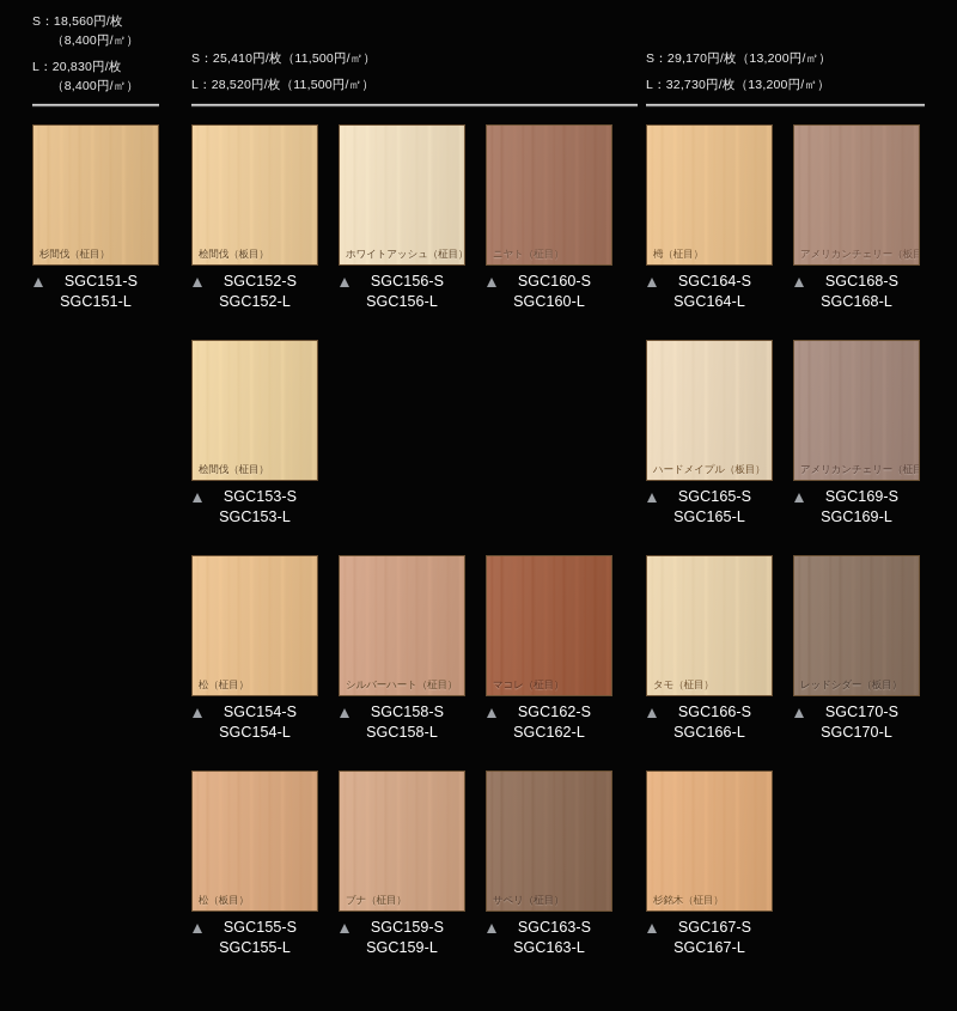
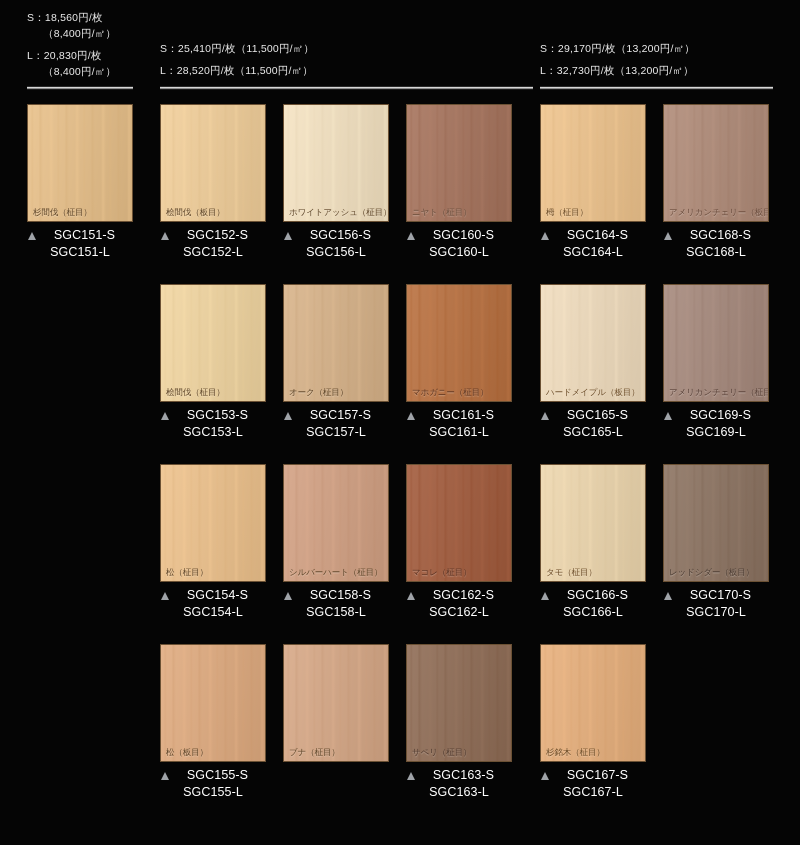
  S：18,560円/枚
  （8,400円/㎡）
  L：20,830円/枚
  （8,400円/㎡）
  S：25,410円/枚（11,500円/㎡）
  L：28,520円/枚（11,500円/㎡）
  S：29,170円/枚（13,200円/㎡）
  L：32,730円/枚（13,200円/㎡）
  杉間伐（柾目）
  SGC151-S
  SGC151-L
  桧間伐（板目）
  SGC152-S
  SGC152-L
  ホワイトアッシュ（柾目）
  SGC156-S
  SGC156-L
  ニヤト（柾目）
  SGC160-S
  SGC160-L
  栂（柾目）
  SGC164-S
  SGC164-L
  アメリカンチェリー（板目
  SGC168-S
  SGC168-L
  桧間伐（柾目）
  SGC153-S
  SGC153-L
+ オーク（柾目）
+ SGC157-S
+ SGC157-L
+ マホガニー（柾目）
+ SGC161-S
+ SGC161-L
  ハードメイプル（板目）
  SGC165-S
  SGC165-L
  アメリカンチェリー（柾目
  SGC169-S
  SGC169-L
  松（柾目）
  SGC154-S
  SGC154-L
  シルバーハート（柾目）
  SGC158-S
  SGC158-L
  マコレ（柾目）
  SGC162-S
  SGC162-L
  タモ（柾目）
  SGC166-S
  SGC166-L
  レッドシダー（板目）
  SGC170-S
  SGC170-L
  松（板目）
  SGC155-S
  SGC155-L
  ブナ（柾目）
- SGC159-S
- SGC159-L
  サペリ（柾目）
  SGC163-S
  SGC163-L
  杉銘木（柾目）
  SGC167-S
  SGC167-L
